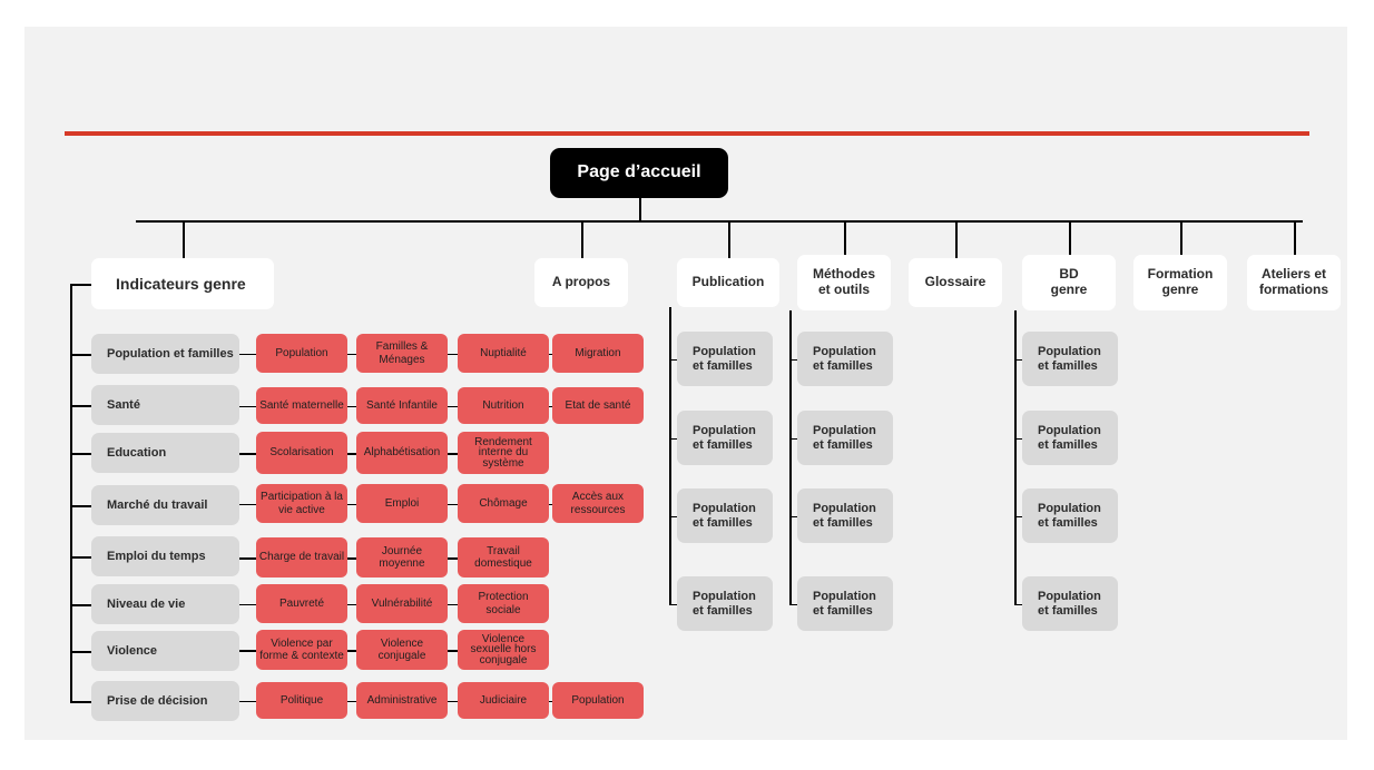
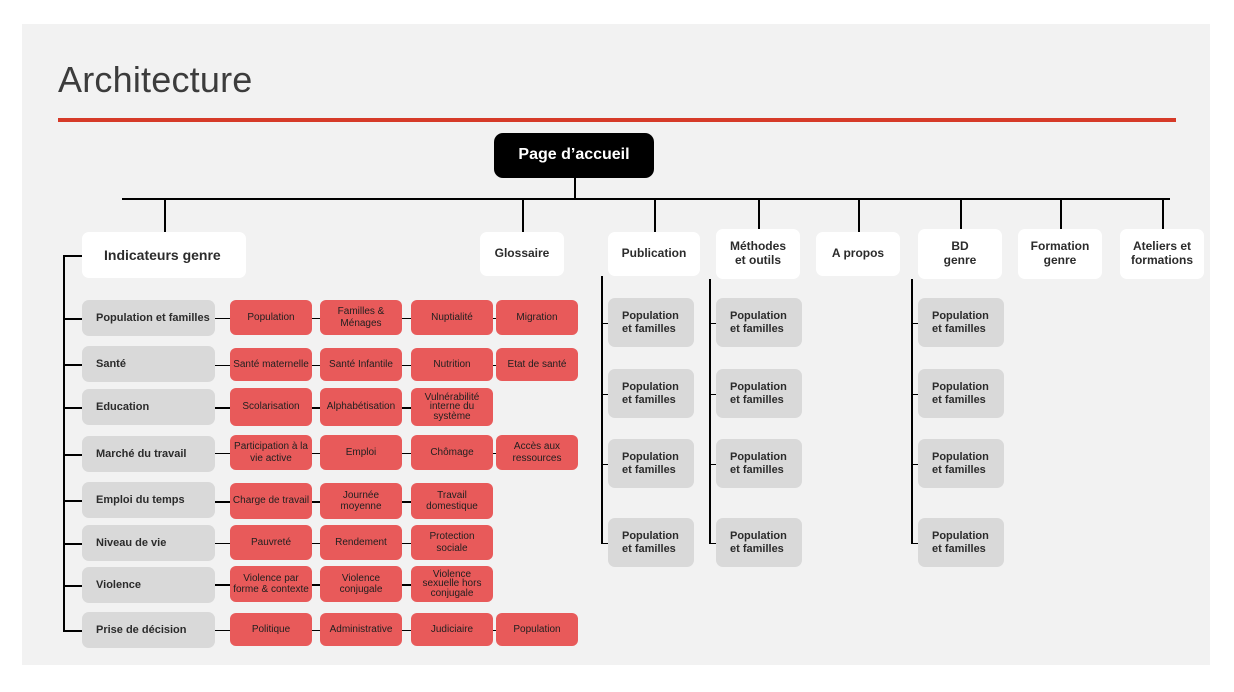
+ Architecture
  Page d’accueil
  Indicateurs genre
- A propos
+ Glossaire
  Publication
  Méthodes
  et outils
- Glossaire
+ A propos
  BD
  genre
  Formation
  genre
  Ateliers et
  formations
  Population et familles
  Population
  Familles &
  Ménages
  Nuptialité
  Migration
  Santé
  Santé maternelle
  Santé Infantile
  Nutrition
  Etat de santé
  Education
  Scolarisation
  Alphabétisation
- Rendement
+ Vulnérabilité
  interne du
  système
  Marché du travail
  Participation à la
  vie active
  Emploi
  Chômage
  Accès aux
  ressources
  Emploi du temps
  Charge de travail
  Journée
  moyenne
  Travail
  domestique
  Niveau de vie
  Pauvreté
- Vulnérabilité
+ Rendement
  Protection
  sociale
  Violence
  Violence par
  forme & contexte
  Violence
  conjugale
  Violence
  sexuelle hors
  conjugale
  Prise de décision
  Politique
  Administrative
  Judiciaire
  Population
  Population
  et familles
  Population
  et familles
  Population
  et familles
  Population
  et familles
  Population
  et familles
  Population
  et familles
  Population
  et familles
  Population
  et familles
  Population
  et familles
  Population
  et familles
  Population
  et familles
  Population
  et familles
